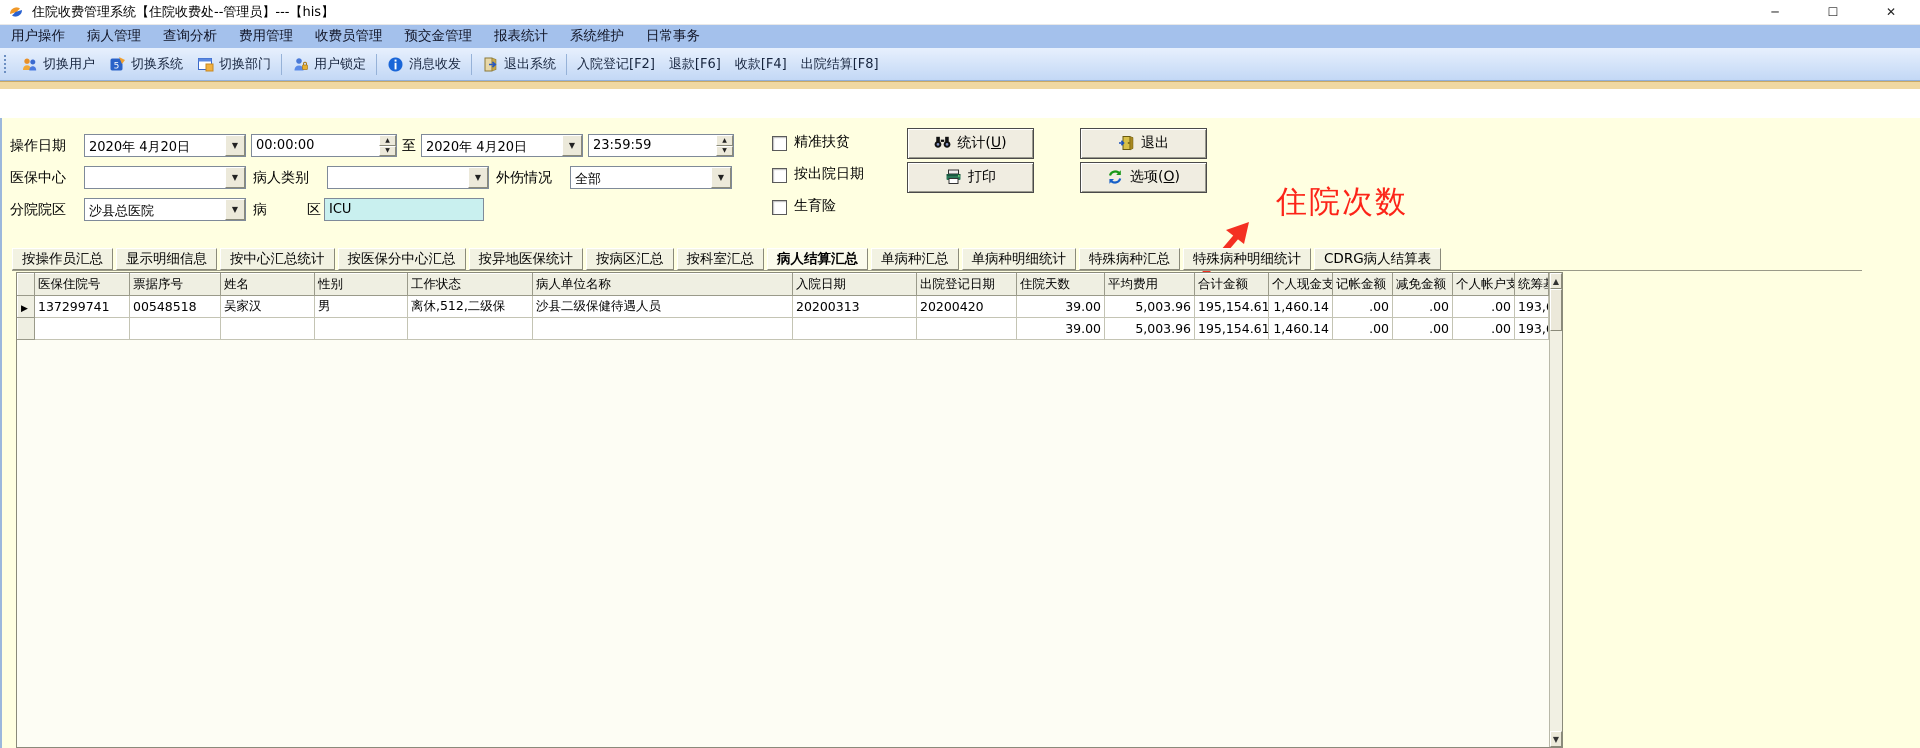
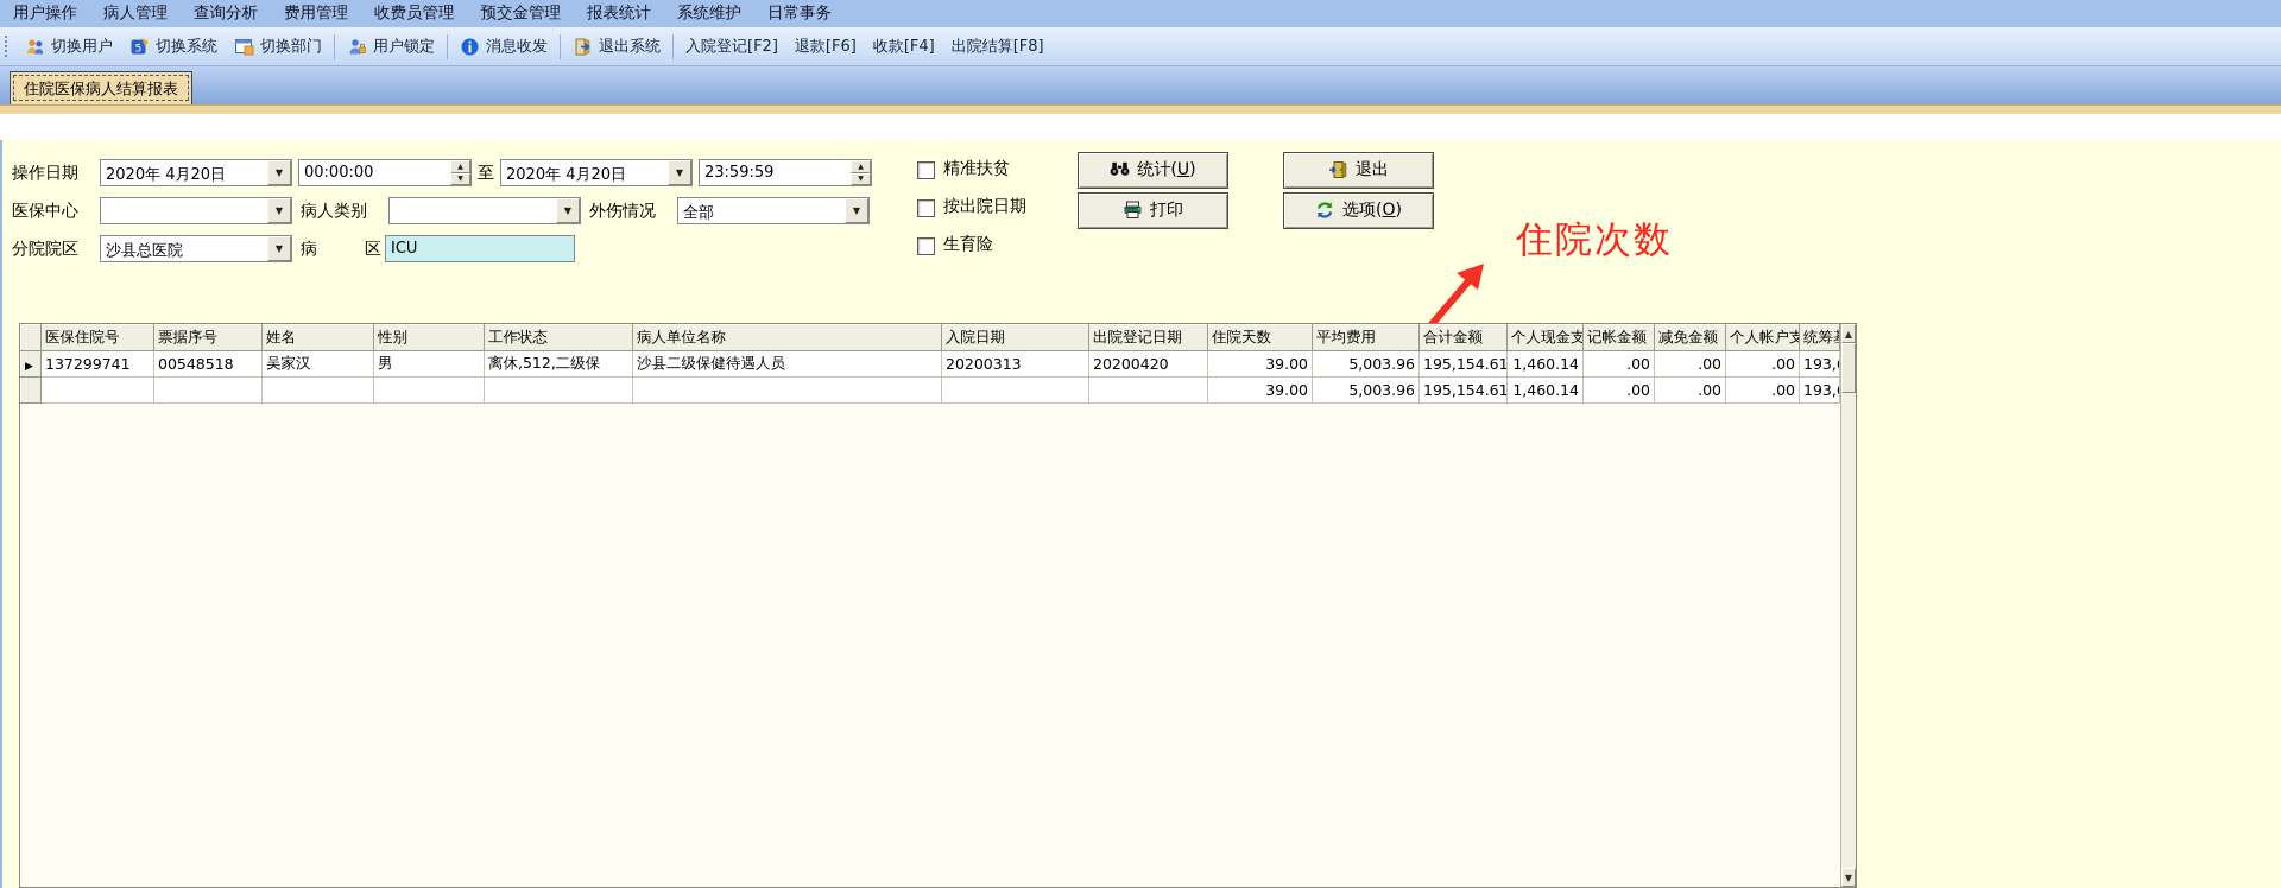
- 住院收费管理系统【住院收费处--管理员】---【his】
- ─
- ☐
- ✕
  用户操作
  病人管理
  查询分析
  费用管理
  收费员管理
  预交金管理
  报表统计
  系统维护
  日常事务
  切换用户
  5
  切换系统
  切换部门
  用户锁定
  消息收发
  退出系统
  入院登记[F2]
  退款[F6]
  收款[F4]
  出院结算[F8]
+ 住院医保病人结算报表
  操作日期
  2020年 4月20日
  ▼
  00:00:00
  至
  2020年 4月20日
  ▼
  23:59:59
  医保中心
  ▼
  病人类别
  ▼
  外伤情况
  全部
  ▼
  分院院区
  沙县总医院
  ▼
  病
  区
  ICU
  精准扶贫
  按出院日期
  生育险
  统计(U)
  退出
  打印
  选项(O)
  住院次数
- 按操作员汇总
- 显示明细信息
- 按中心汇总统计
- 按医保分中心汇总
- 按异地医保统计
- 按病区汇总
- 按科室汇总
- 病人结算汇总
- 单病种汇总
- 单病种明细统计
- 特殊病种汇总
- 特殊病种明细统计
- CDRG病人结算表
  	医保住院号	票据序号	姓名	性别	工作状态	病人单位名称	入院日期	出院登记日期	住院天数	平均费用	合计金额	个人现金支	记帐金额	减免金额	个人帐户支	统筹
  ▶	137299741	00548518	吴家汉	男	离休,512,二级保	沙县二级保健待遇人员	20200313	20200420	39.00	5,003.96	195,154.61	1,460.14	.00	.00	.00	193,
  									39.00	5,003.96	195,154.61	1,460.14	.00	.00	.00	193,
  ▲
  ▼
